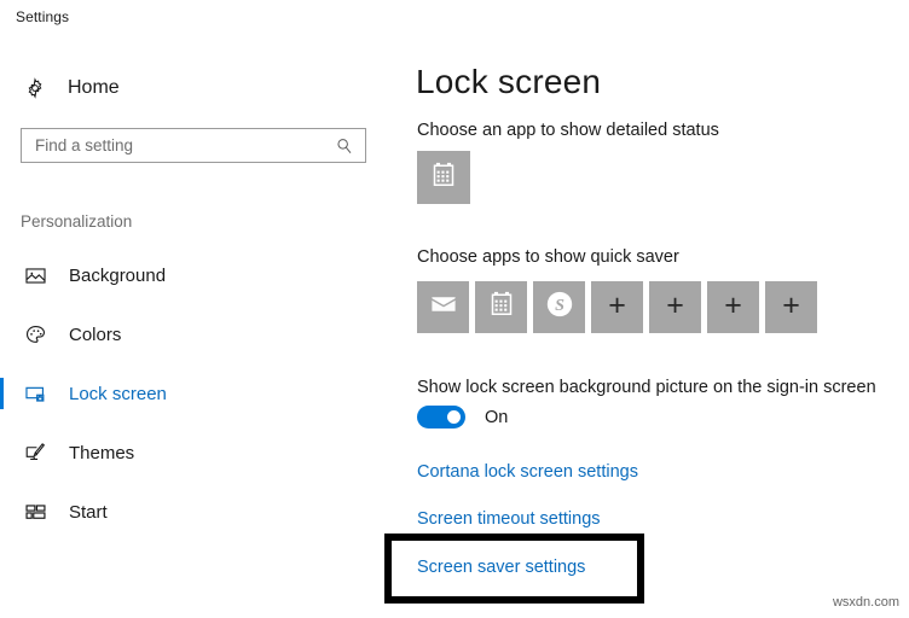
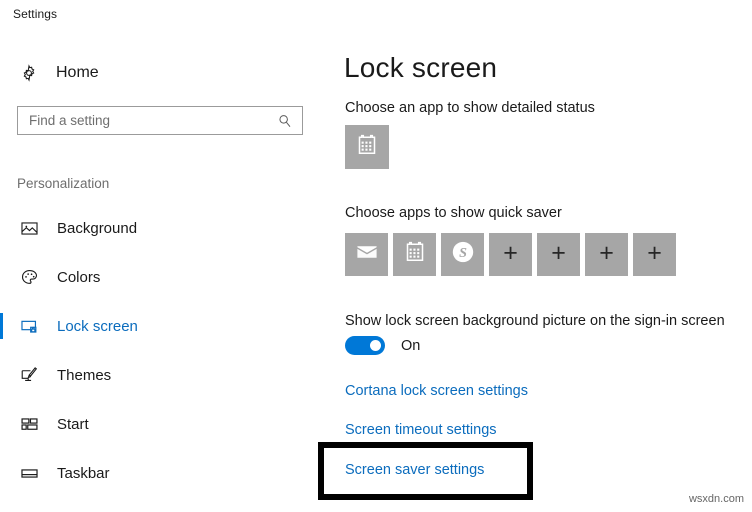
  Settings
  Home
  Find a setting
  Personalization
  Background
  Colors
  Lock screen
  Themes
  Start
+ Taskbar
  Lock screen
  Choose an app to show detailed status
  Choose apps to show quick saver
  S
  +
  +
  +
  +
  Show lock screen background picture on the sign-in screen
  On
  Cortana lock screen settings
  Screen timeout settings
  Screen saver settings
  wsxdn.com
